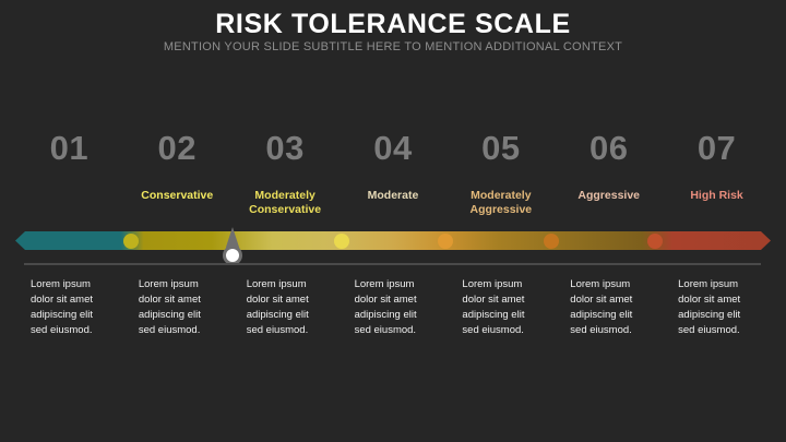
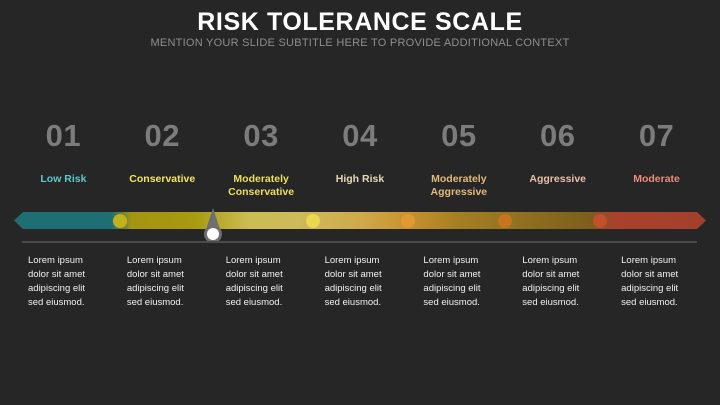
  RISK TOLERANCE SCALE
- MENTION YOUR SLIDE SUBTITLE HERE TO MENTION ADDITIONAL CONTEXT
+ MENTION YOUR SLIDE SUBTITLE HERE TO PROVIDE ADDITIONAL CONTEXT
  01
+ Low Risk
  Lorem ipsum dolor sit amet adipiscing elit sed eiusmod.
  02
  Conservative
  Lorem ipsum dolor sit amet adipiscing elit sed eiusmod.
  03
  Moderately Conservative
  Lorem ipsum dolor sit amet adipiscing elit sed eiusmod.
  04
- Moderate
+ High Risk
  Lorem ipsum dolor sit amet adipiscing elit sed eiusmod.
  05
  Moderately Aggressive
  Lorem ipsum dolor sit amet adipiscing elit sed eiusmod.
  06
  Aggressive
  Lorem ipsum dolor sit amet adipiscing elit sed eiusmod.
  07
- High Risk
+ Moderate
  Lorem ipsum dolor sit amet adipiscing elit sed eiusmod.
